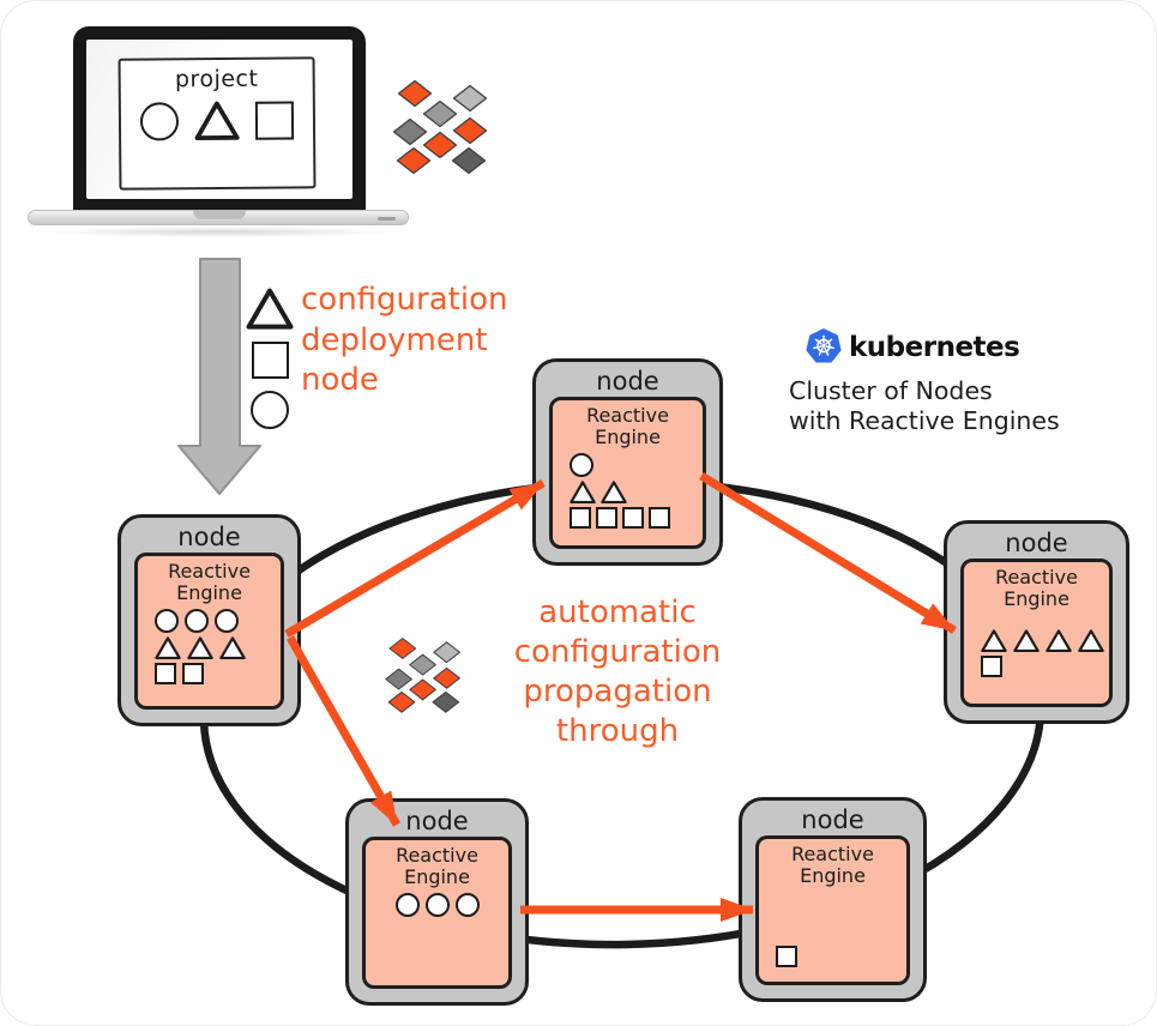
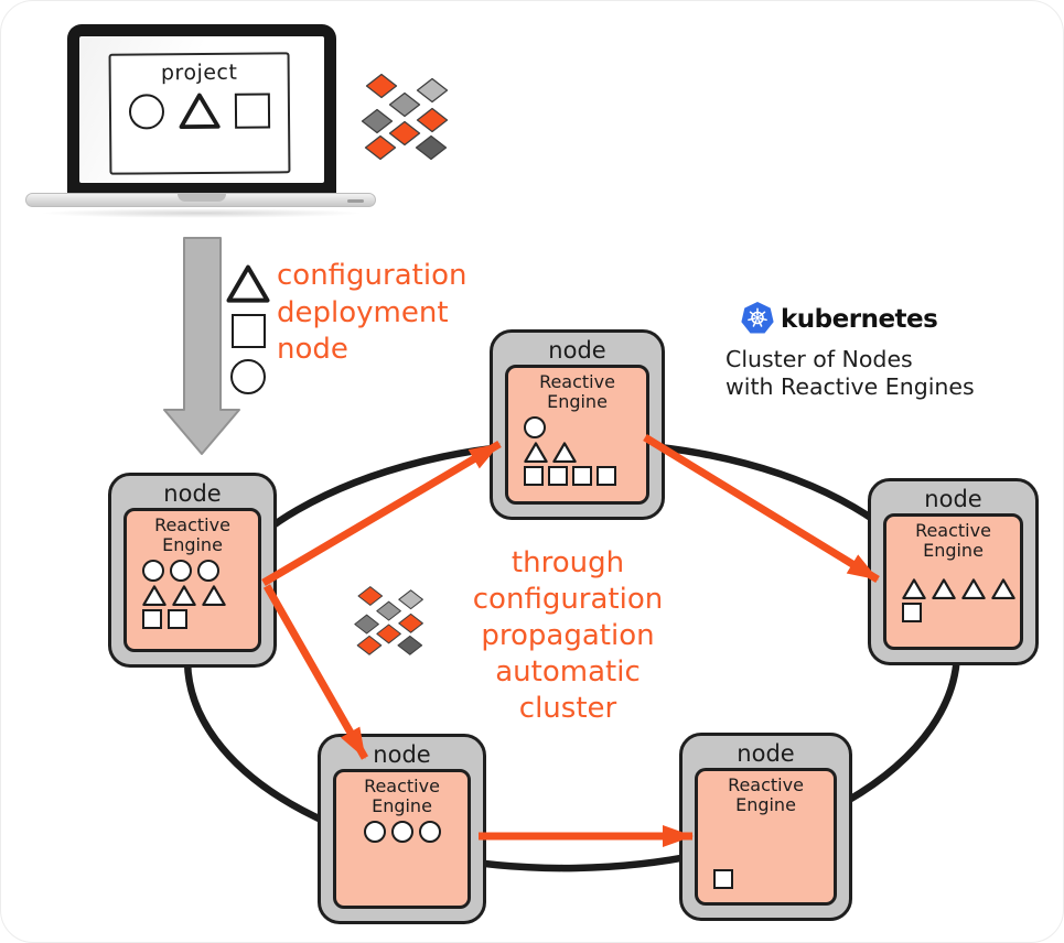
  project
  configuration
  deployment
  node
  kubernetes
  Cluster of Nodes
  with Reactive Engines
- automatic
+ through
  configuration
  propagation
- through
+ automatic
+ cluster
  node
  Reactive Engine
  node
  Reactive Engine
  node
  Reactive Engine
  node
  Reactive Engine
  node
  Reactive Engine
